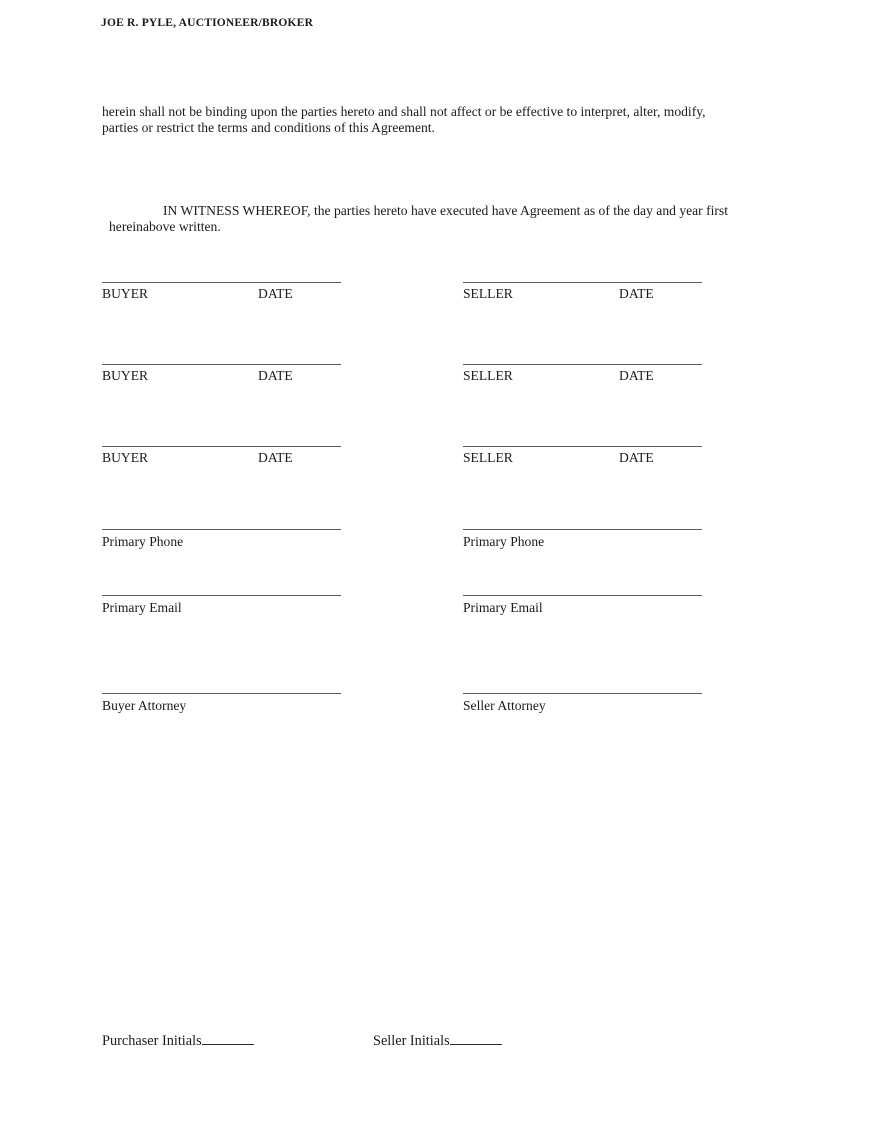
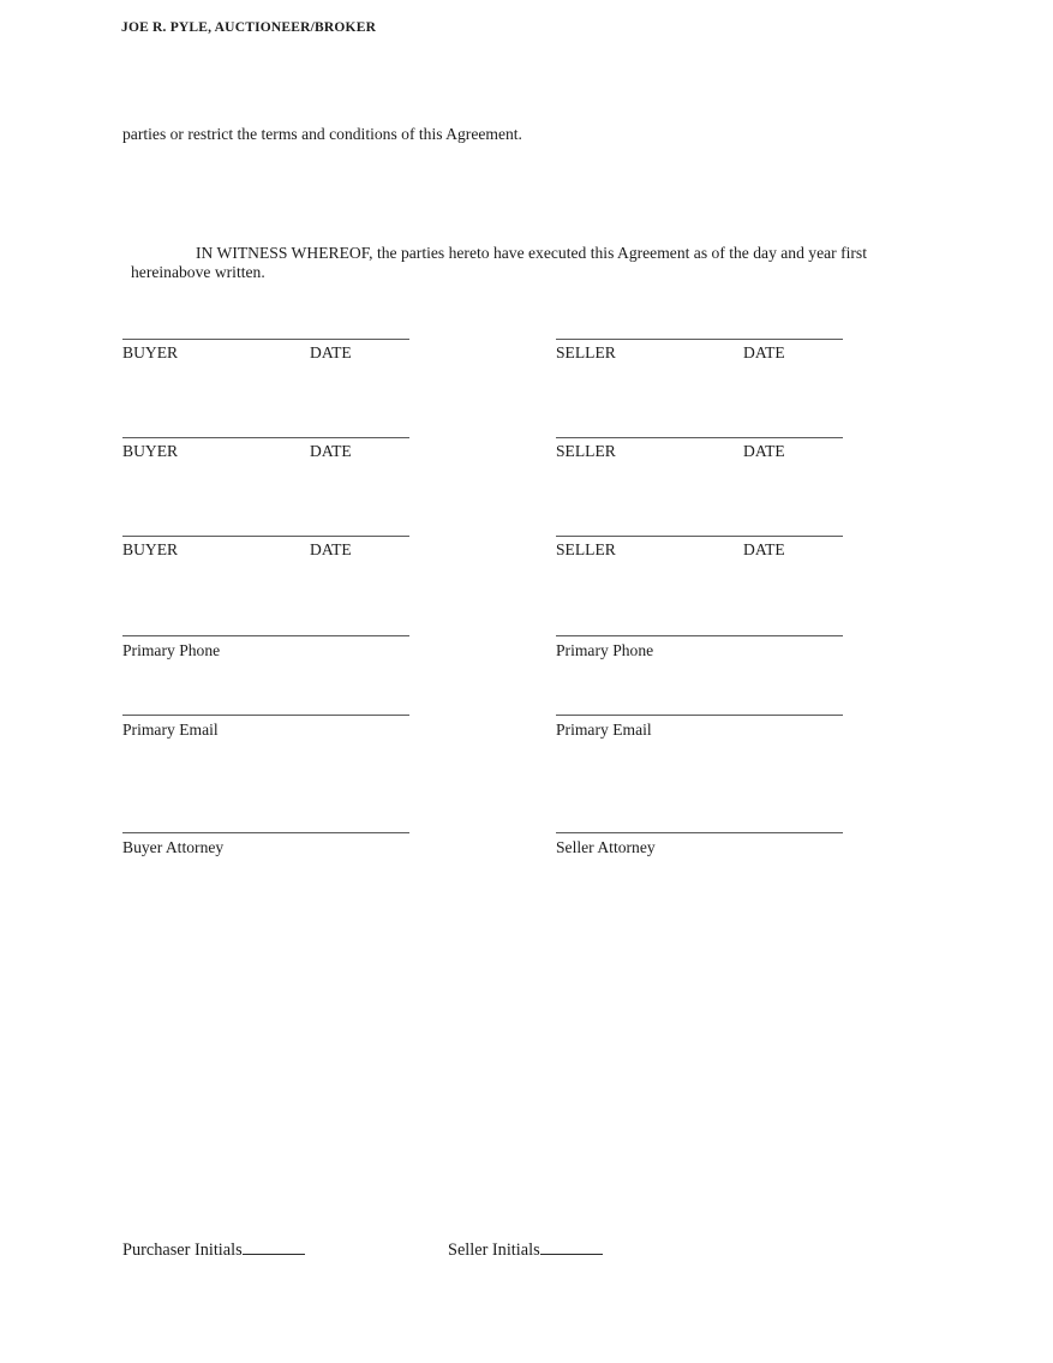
  JOE R. PYLE, AUCTIONEER/BROKER
- herein shall not be binding upon the parties hereto and shall not affect or be effective to interpret, alter, modify,
  parties or restrict the terms and conditions of this Agreement.
- IN WITNESS WHEREOF, the parties hereto have executed have Agreement as of the day and year first
+ IN WITNESS WHEREOF, the parties hereto have executed this Agreement as of the day and year first
  hereinabove written.
  BUYER
  DATE
  SELLER
  DATE
  BUYER
  DATE
  SELLER
  DATE
  BUYER
  DATE
  SELLER
  DATE
  Primary Phone
  Primary Phone
  Primary Email
  Primary Email
  Buyer Attorney
  Seller Attorney
  Purchaser Initials
  Seller Initials
